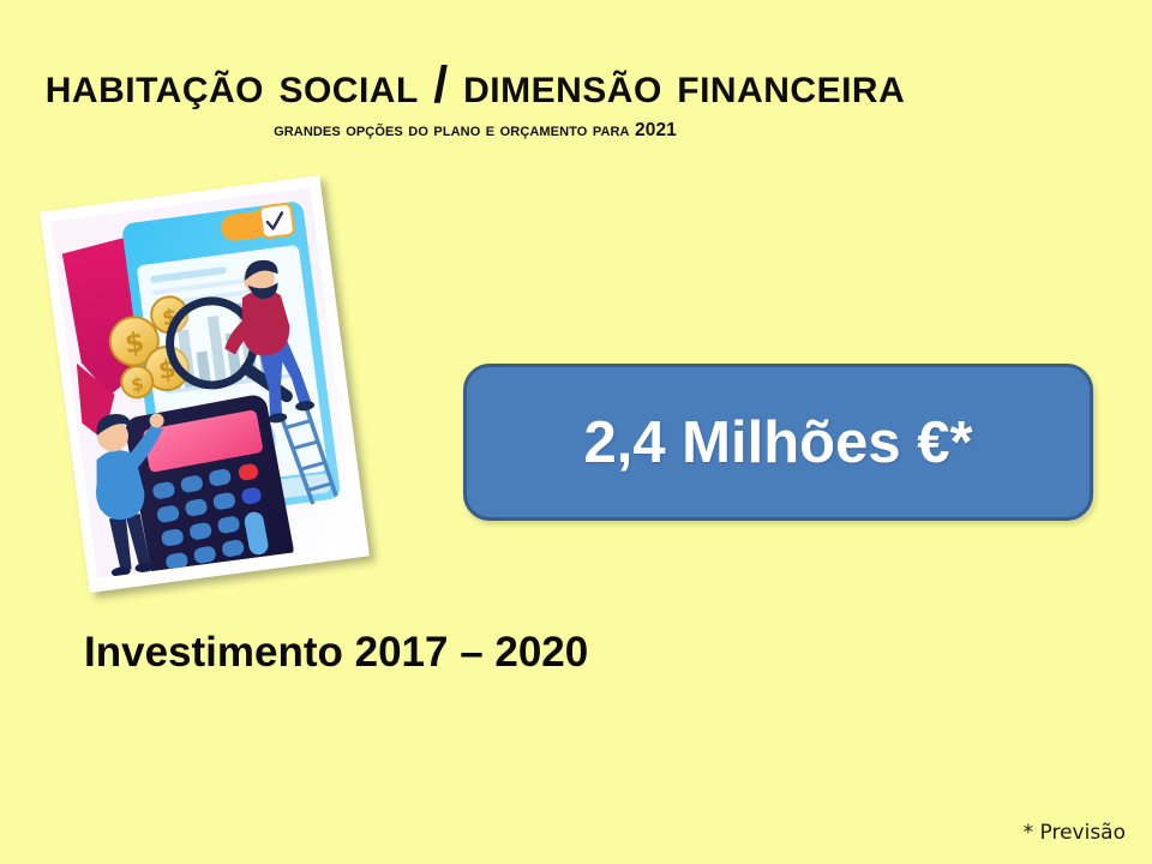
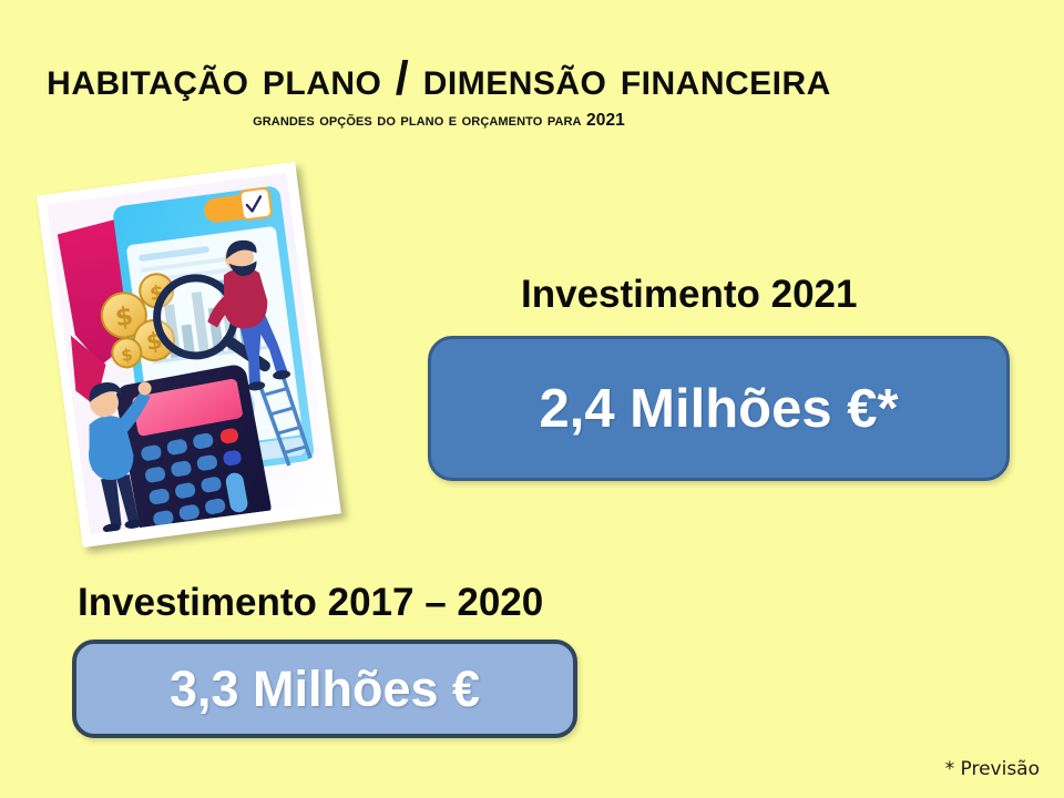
- habitação social / dimensão financeira
+ habitação plano / dimensão financeira
  grandes opções do plano e orçamento para 2021
+ Investimento 2021
  2,4 Milhões €*
  Investimento 2017 – 2020
+ 3,3 Milhões €
  * Previsão
